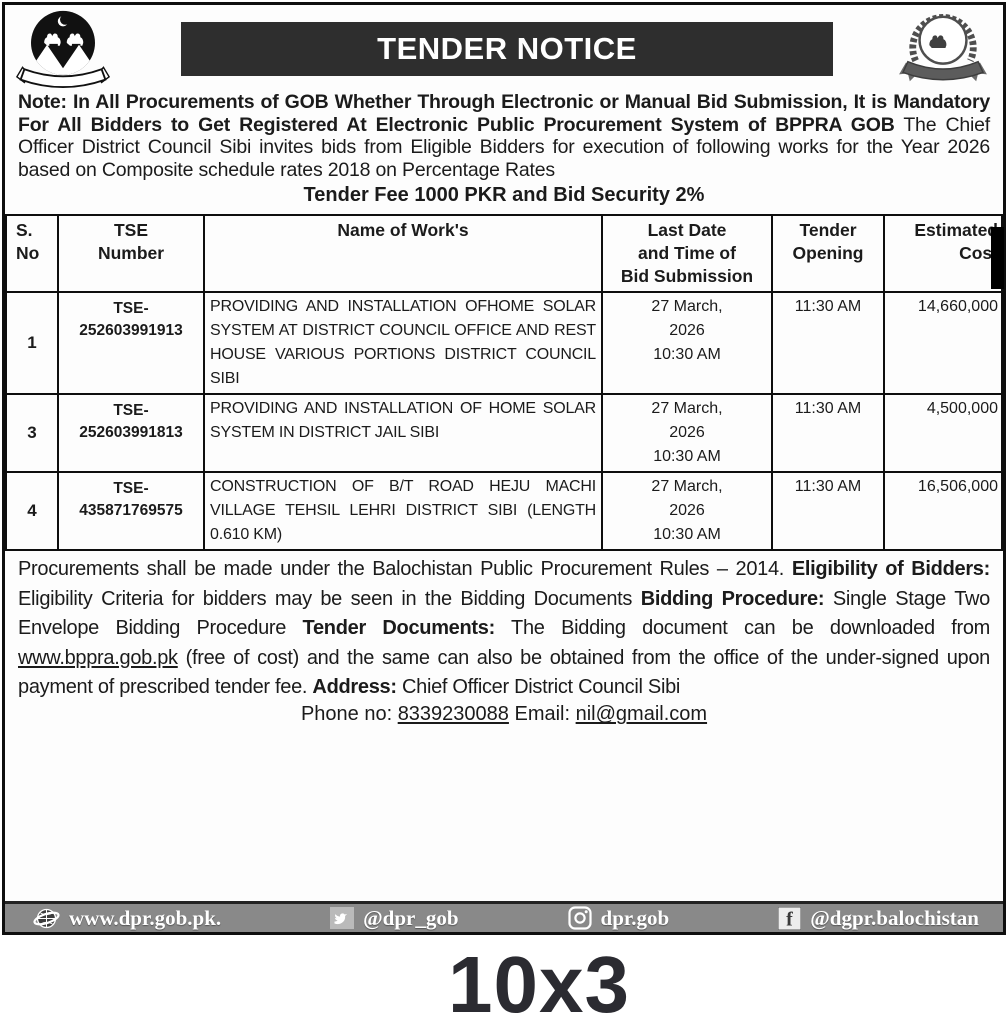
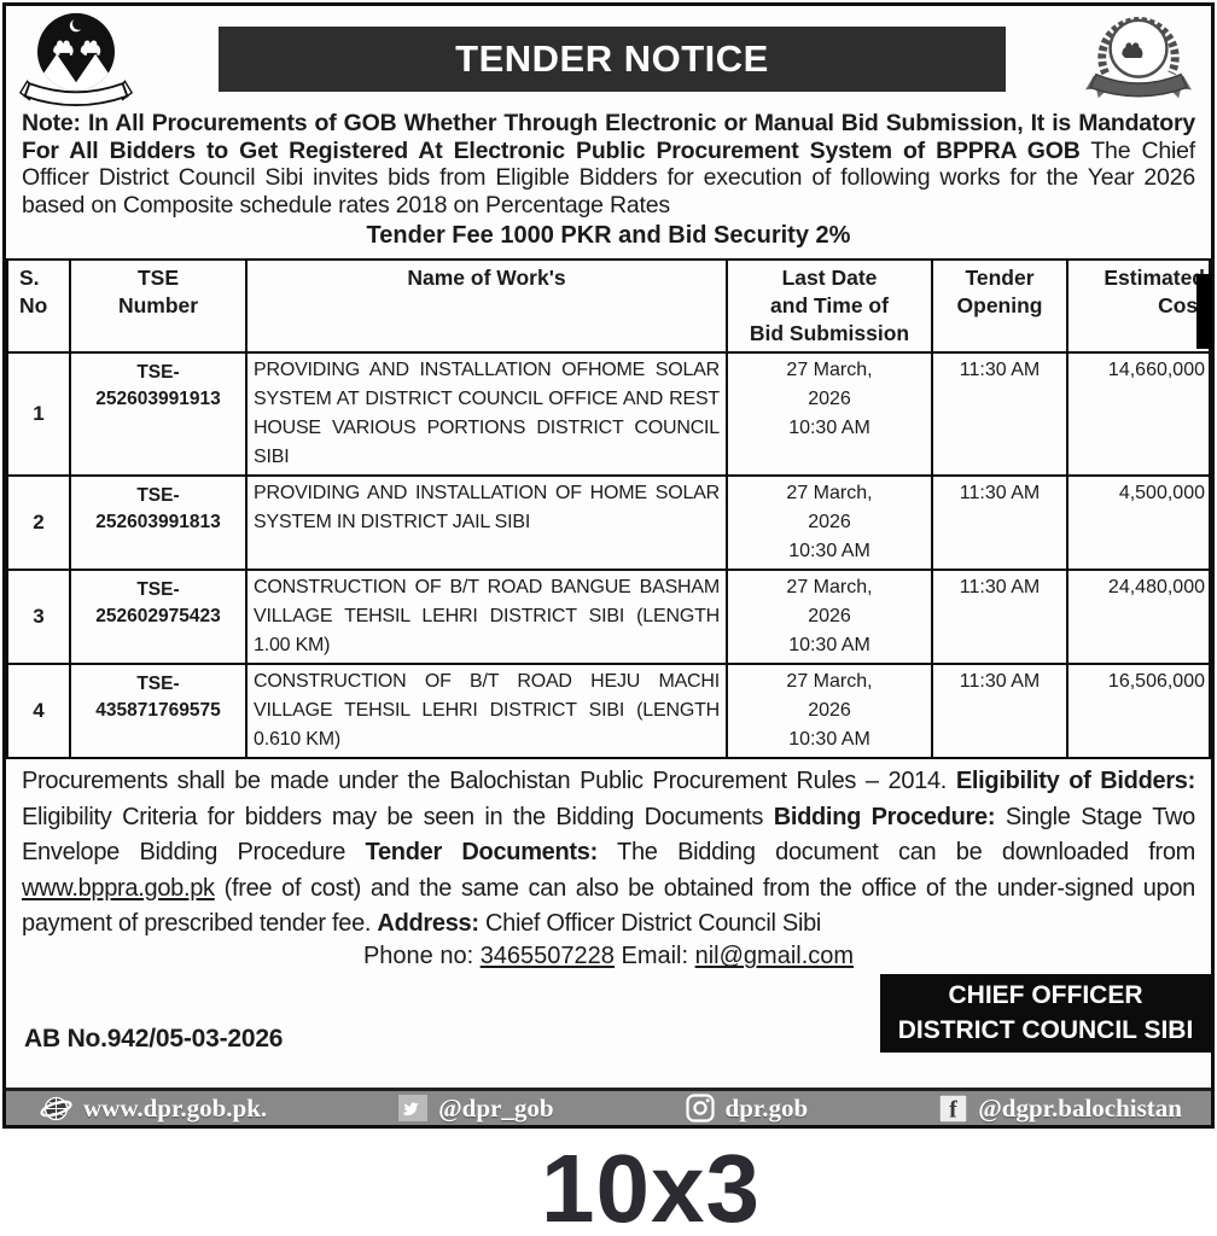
  TENDER NOTICE
  Note: In All Procurements of GOB Whether Through Electronic or Manual Bid Submission, It is Mandatory For All Bidders to Get Registered At Electronic Public Procurement System of BPPRA GOB The Chief Officer District Council Sibi invites bids from Eligible Bidders for execution of following works for the Year 2026 based on Composite schedule rates 2018 on Percentage Rates
  Tender Fee 1000 PKR and Bid Security 2%
  S. No	TSE Number	Name of Work's	Last Date and Time of Bid Submission	Tender Opening	Estimate Cos
  1	TSE- 252603991913	PROVIDING AND INSTALLATION OFHOME SOLAR SYSTEM AT DISTRICT COUNCIL OFFICE AND REST HOUSE VARIOUS PORTIONS DISTRICT COUNCIL SIBI	27 March, 2026 10:30 AM	11:30 AM	14,660,000
- 3	TSE- 252603991813	PROVIDING AND INSTALLATION OF HOME SOLAR SYSTEM IN DISTRICT JAIL SIBI	27 March, 2026 10:30 AM	11:30 AM	4,500,000
+ 2	TSE- 252603991813	PROVIDING AND INSTALLATION OF HOME SOLAR SYSTEM IN DISTRICT JAIL SIBI	27 March, 2026 10:30 AM	11:30 AM	4,500,000
+ 3	TSE- 252602975423	CONSTRUCTION OF B/T ROAD BANGUE BASHAM VILLAGE TEHSIL LEHRI DISTRICT SIBI (LENGTH 1.00 KM)	27 March, 2026 10:30 AM	11:30 AM	24,480,000
  4	TSE- 435871769575	CONSTRUCTION OF B/T ROAD HEJU MACHI VILLAGE TEHSIL LEHRI DISTRICT SIBI (LENGTH 0.610 KM)	27 March, 2026 10:30 AM	11:30 AM	16,506,000
  Procurements shall be made under the Balochistan Public Procurement Rules – 2014. Eligibility of Bidders: Eligibility Criteria for bidders may be seen in the Bidding Documents Bidding Procedure: Single Stage Two Envelope Bidding Procedure Tender Documents: The Bidding document can be downloaded from www.bppra.gob.pk (free of cost) and the same can also be obtained from the office of the under-signed upon payment of prescribed tender fee. Address: Chief Officer District Council Sibi
- Phone no: 8339230088 Email: nil@gmail.com
+ Phone no: 3465507228 Email: nil@gmail.com
+ AB No.942/05-03-2026
+ CHIEF OFFICER
+ DISTRICT COUNCIL SIBI
  www.dpr.gob.pk.
  @dpr_gob
  dpr.gob
  f
  @dgpr.balochistan
  10x3
